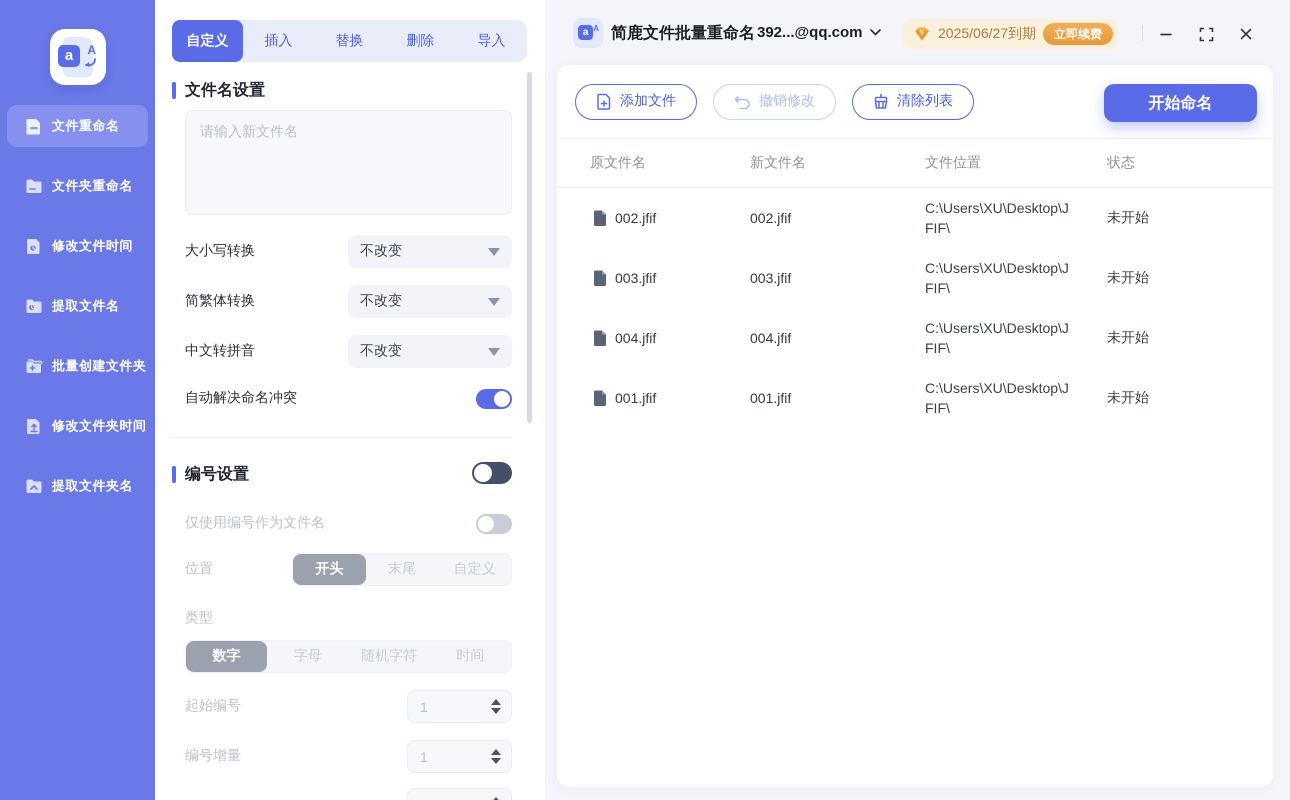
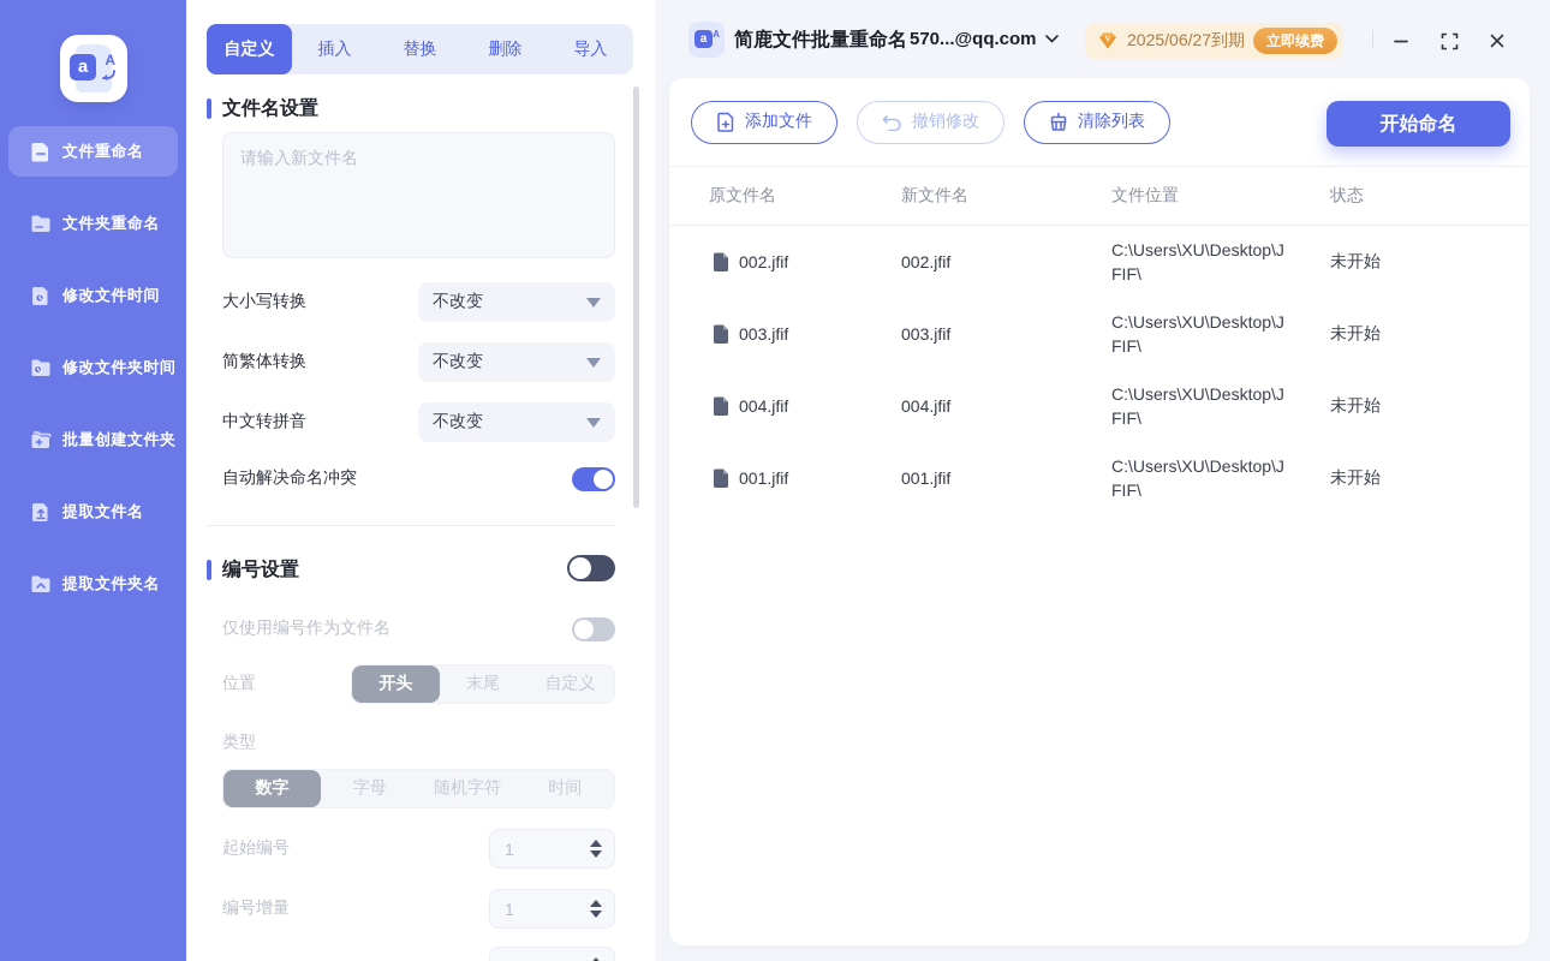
  a
  A
  文件重命名
  文件夹重命名
  修改文件时间
- 提取文件名
+ 修改文件夹时间
  批量创建文件夹
- 修改文件夹时间
+ 提取文件名
  提取文件夹名
  自定义
  插入
  替换
  删除
  导入
  文件名设置
  请输入新文件名
  大小写转换
  不改变
  简繁体转换
  不改变
  中文转拼音
  不改变
  自动解决命名冲突
  编号设置
  仅使用编号作为文件名
  位置
  开头
  末尾
  自定义
  类型
  数字
  字母
  随机字符
  时间
  起始编号
  1
  编号增量
  1
  a
  A
  简鹿文件批量重命名
- 392...@qq.com
+ 570...@qq.com
  2025/06/27到期
  立即续费
  添加文件
  撤销修改
  清除列表
  开始命名
  原文件名
  新文件名
  文件位置
  状态
  002.jfif
  002.jfif
  C:\Users\XU\Desktop\JFIF\
  未开始
  003.jfif
  003.jfif
  C:\Users\XU\Desktop\JFIF\
  未开始
  004.jfif
  004.jfif
  C:\Users\XU\Desktop\JFIF\
  未开始
  001.jfif
  001.jfif
  C:\Users\XU\Desktop\JFIF\
  未开始
